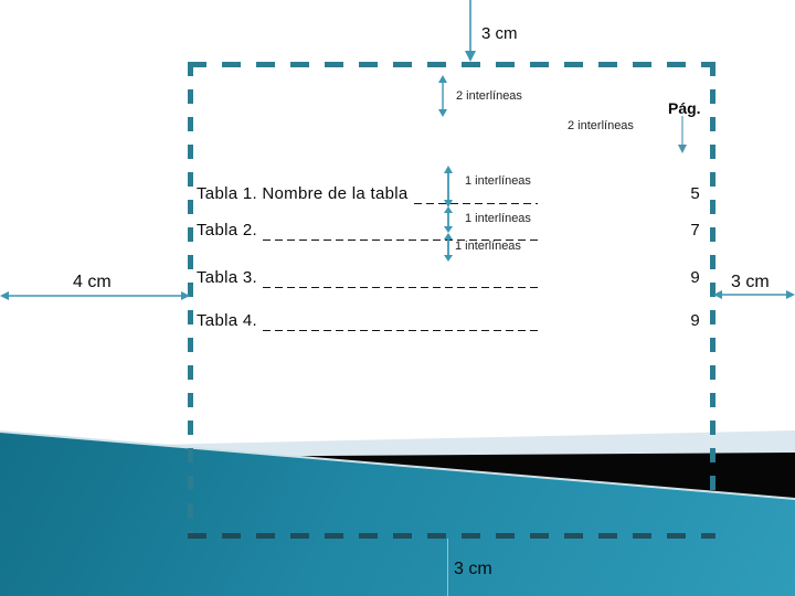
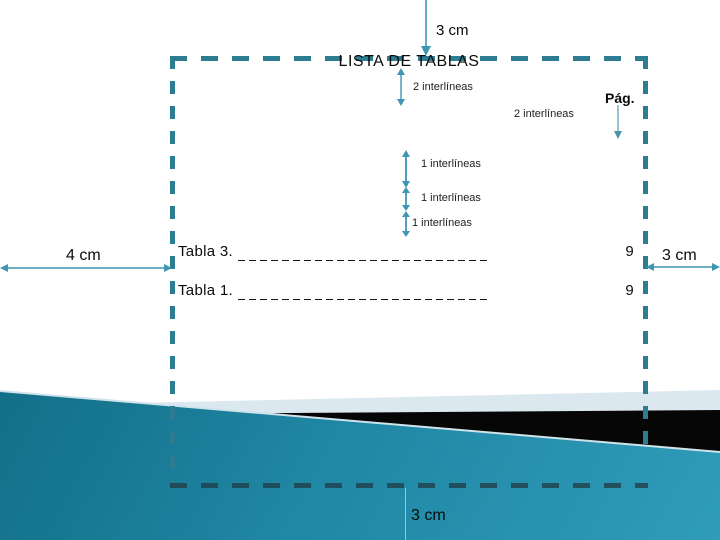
- Tabla 1. Nombre de la tabla
- 5
- Tabla 2.
- 7
  Tabla 3.
  9
- Tabla 4.
+ Tabla 1.
  9
+ LISTA DE TABLAS
  Pág.
  3 cm
  2 interlíneas
  2 interlíneas
  1 interlíneas
  1 interlíneas
  1 interlíneas
  4 cm
  3 cm
  3 cm
